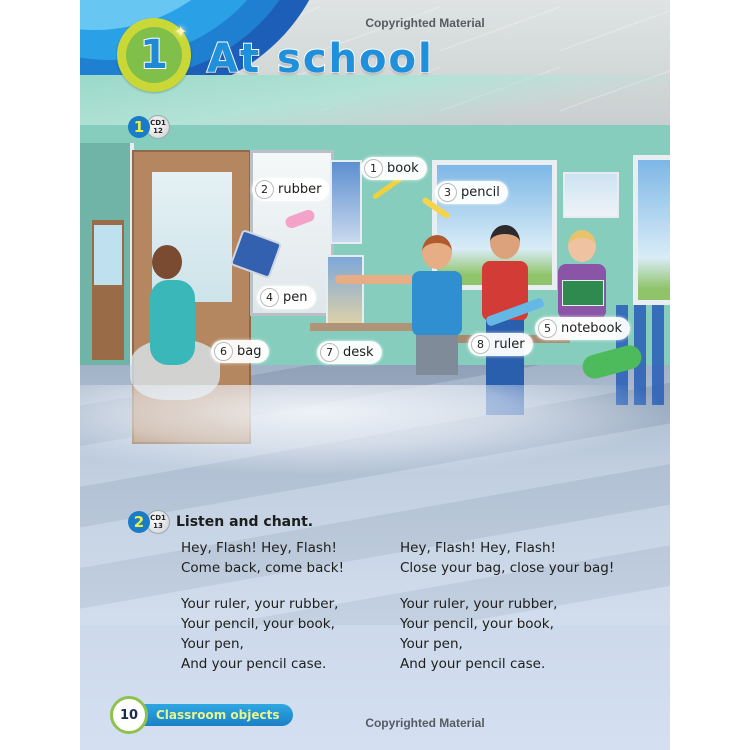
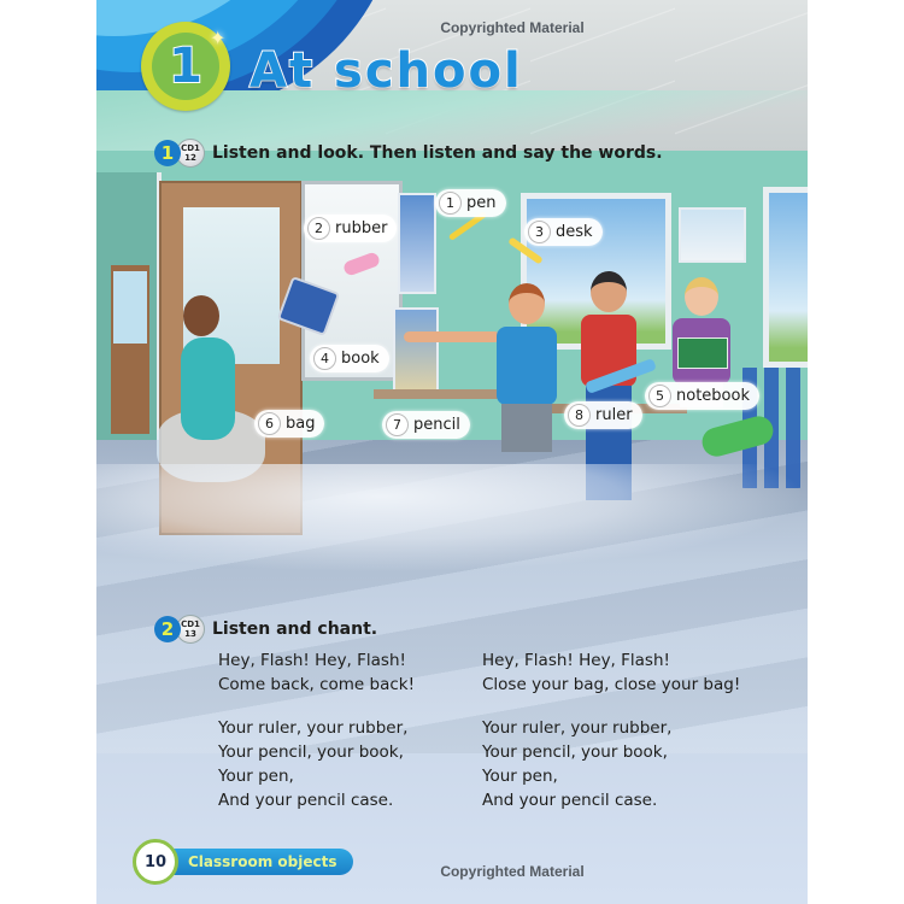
  Copyrighted Material
  1
  ✦
  At school
  1
- book
+ pen
  2
  rubber
  3
- pencil
+ desk
  4
- pen
+ book
  5
  notebook
  6
  bag
  7
- desk
+ pencil
  8
  ruler
  1
  CD1
  12
+ Listen and look. Then listen and say the words.
  2
  CD1
  13
  Listen and chant.
  Hey, Flash! Hey, Flash!
  Come back, come back!
  Your ruler, your rubber,
  Your pencil, your book,
  Your pen,
  And your pencil case.
  Hey, Flash! Hey, Flash!
  Close your bag, close your bag!
  Your ruler, your rubber,
  Your pencil, your book,
  Your pen,
  And your pencil case.
  10
  Classroom objects
  Copyrighted Material
